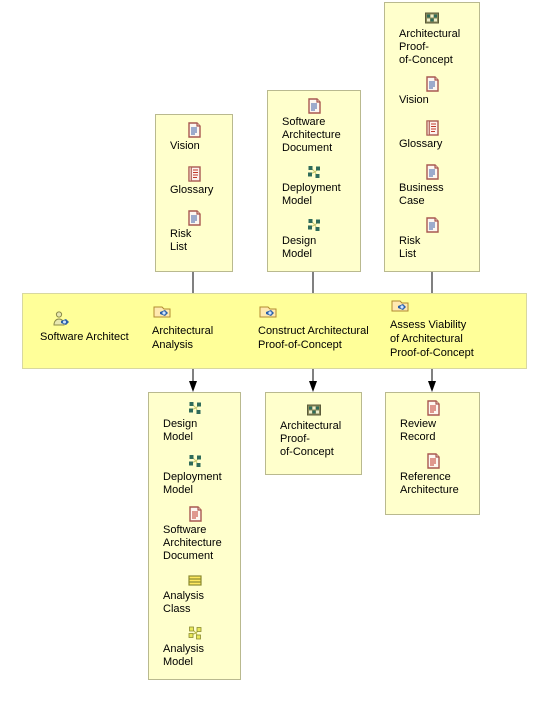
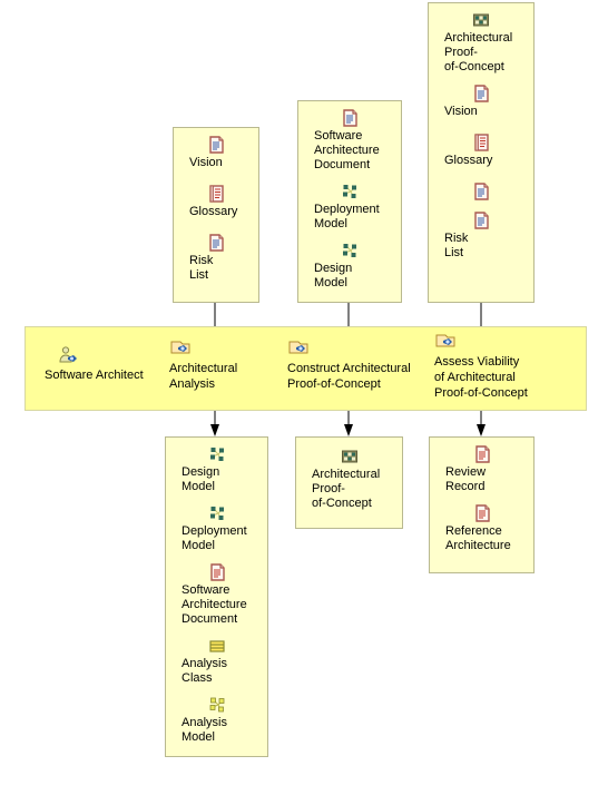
  Vision
  Glossary
  Risk
  List
  Software
  Architecture
  Document
  Deployment
  Model
  Design
  Model
  Architectural
  Proof-
  of-Concept
  Vision
  Glossary
- Business
- Case
  Risk
  List
  Software Architect
  Architectural
  Analysis
  Construct Architectural
  Proof-of-Concept
  Assess Viability
  of Architectural
  Proof-of-Concept
  Design
  Model
  Deployment
  Model
  Software
  Architecture
  Document
  Analysis
  Class
  Analysis
  Model
  Architectural
  Proof-
  of-Concept
  Review
  Record
  Reference
  Architecture
